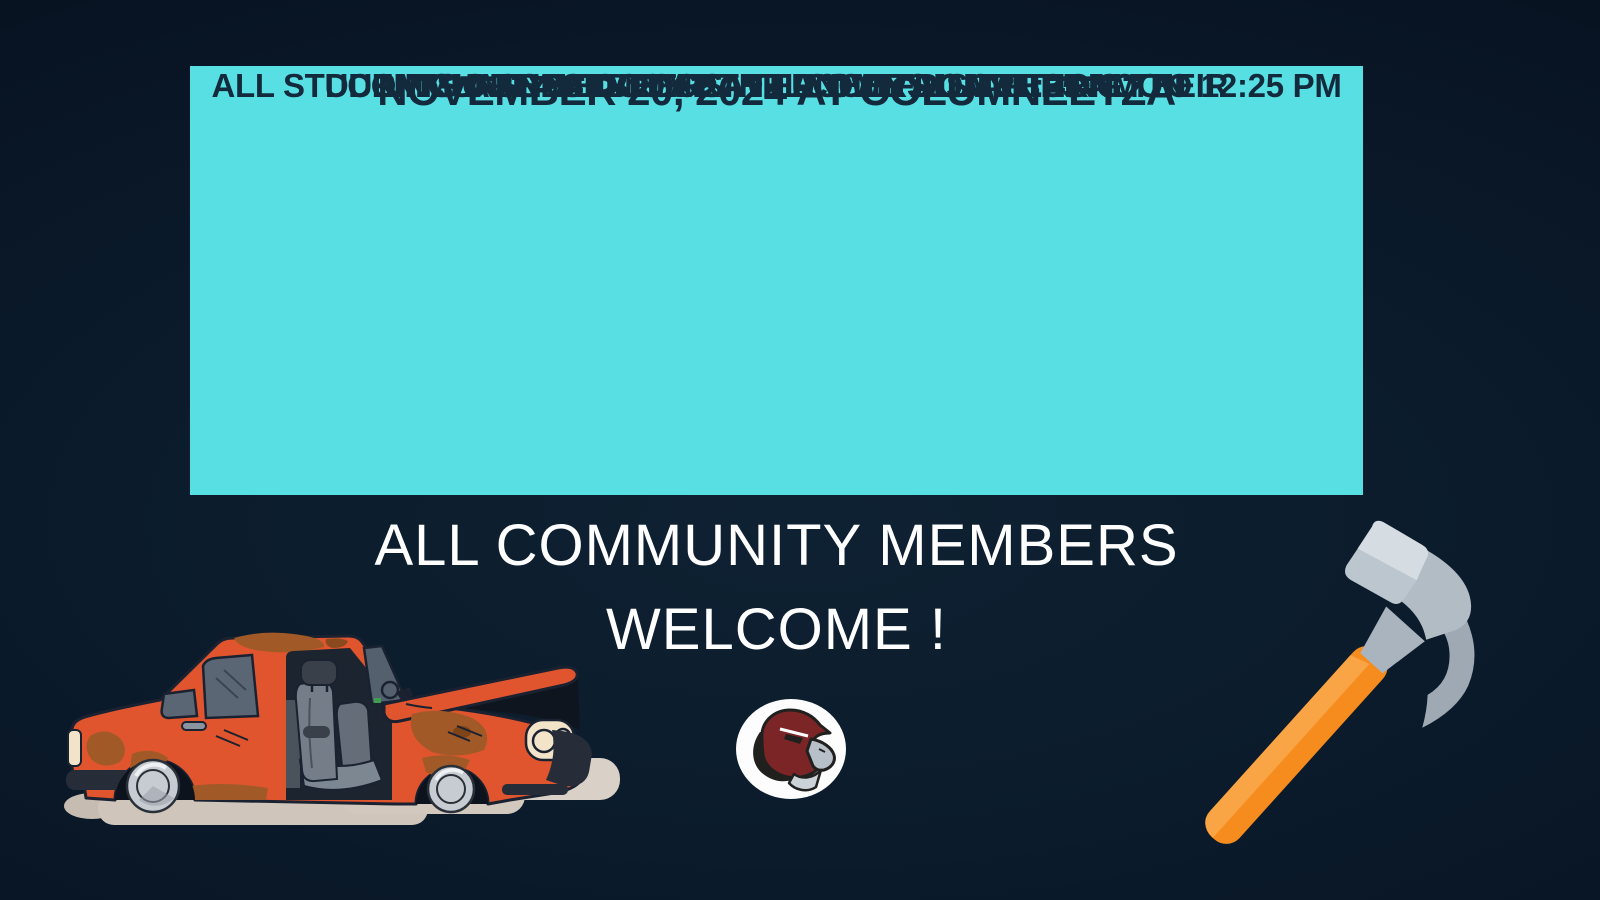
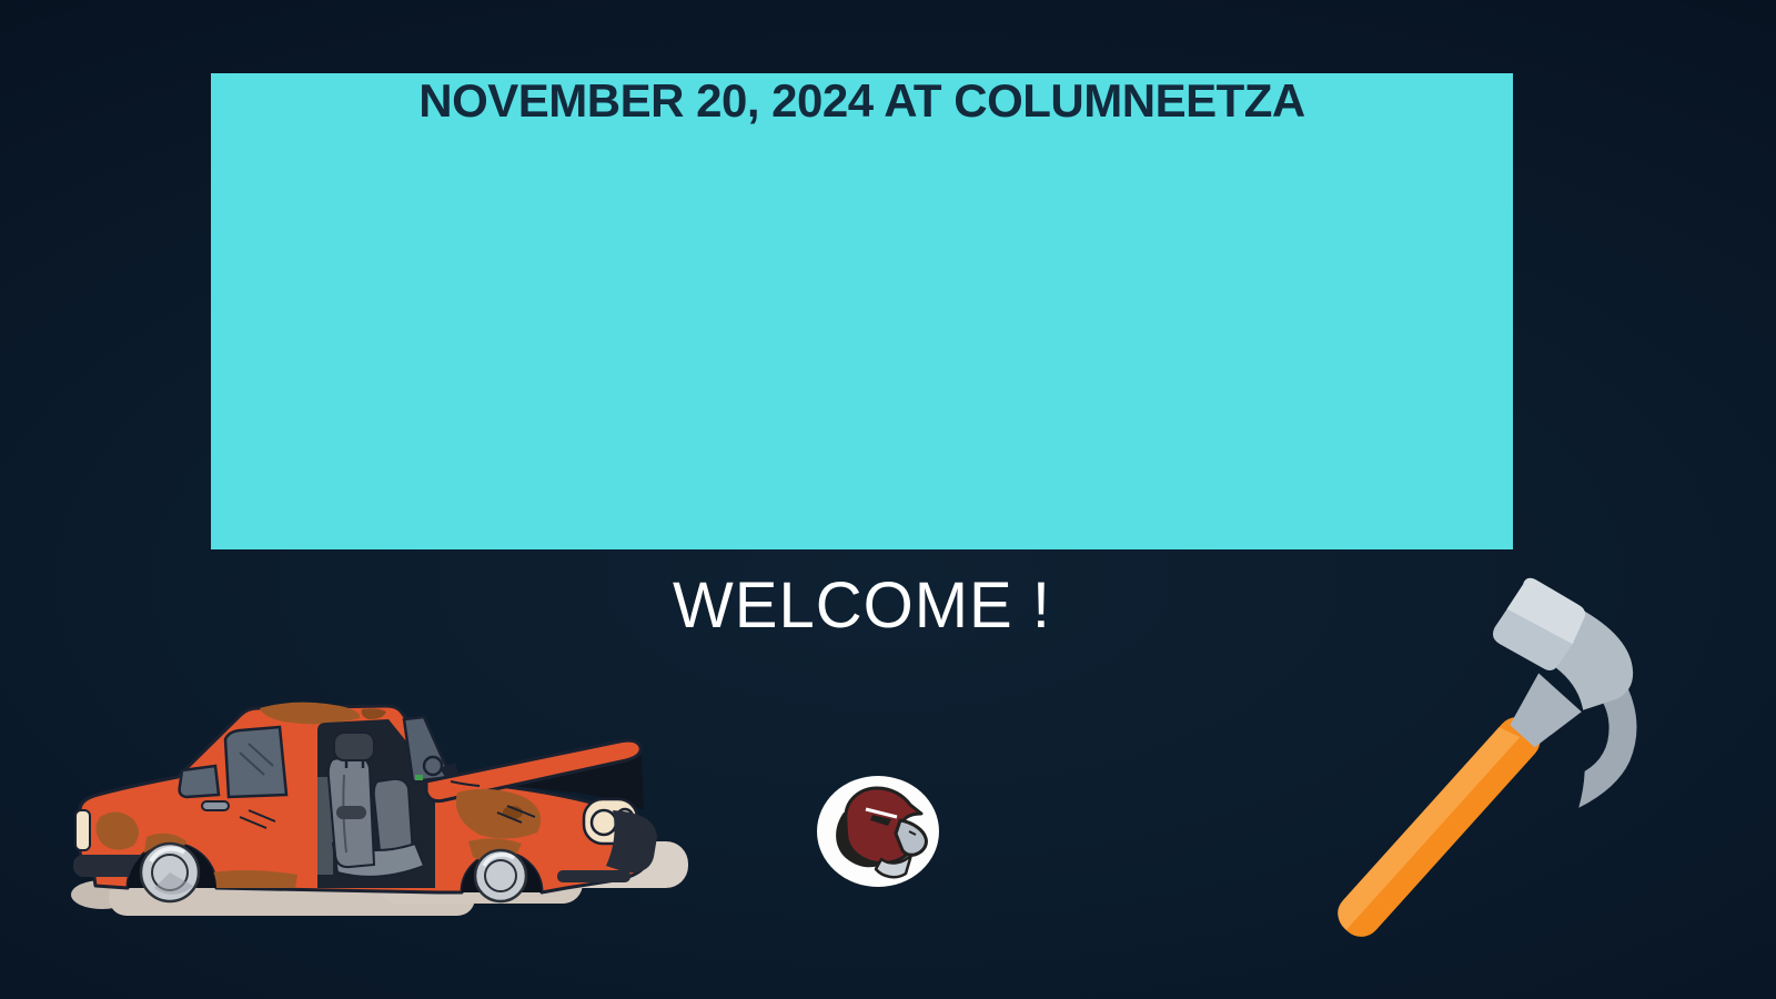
  NOVEMBER 20, 2024 AT COLUMNEETZA
- ALL STUDENTS ARE WELCOME AT LUNCH FROM 11:35 AM TO 12:25 PM
- DURING C AND D BLOCK - TEACHERS CAN BRING THEIR
- CLASSES OUT AT THEIR OWN DISCRETION.
- COMMUNITY MEMBERS WELCOME ALL AFTERNOON !
- ALL COMMUNITY MEMBERS
  WELCOME !
